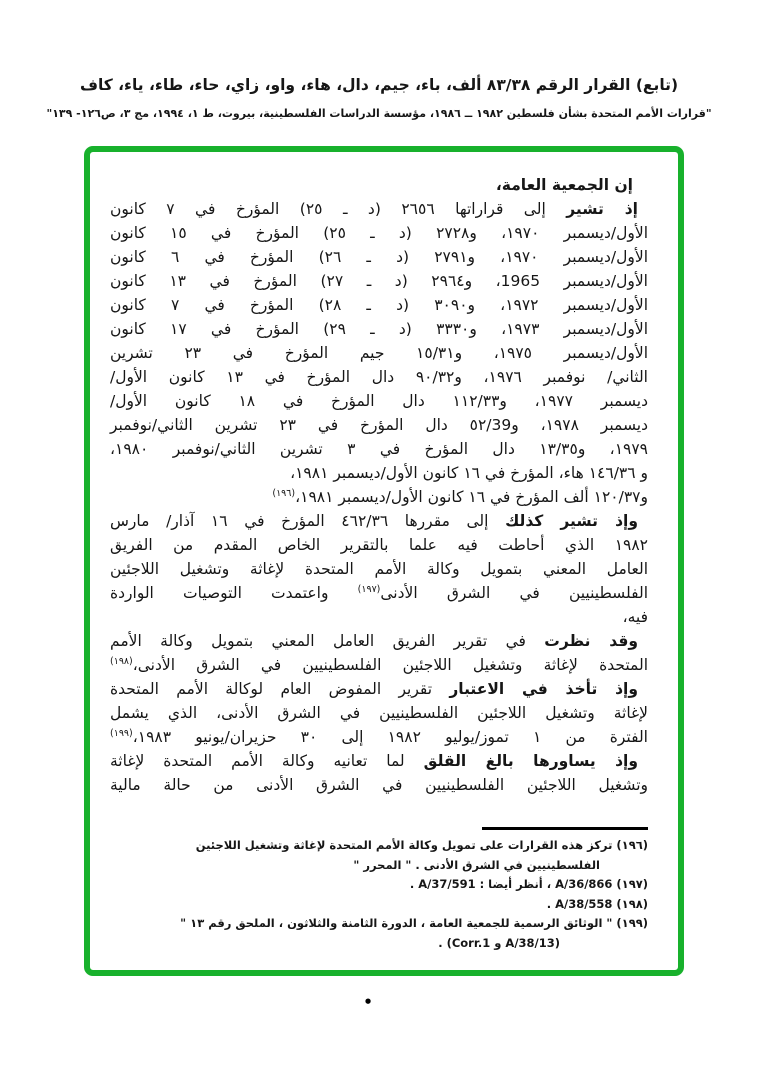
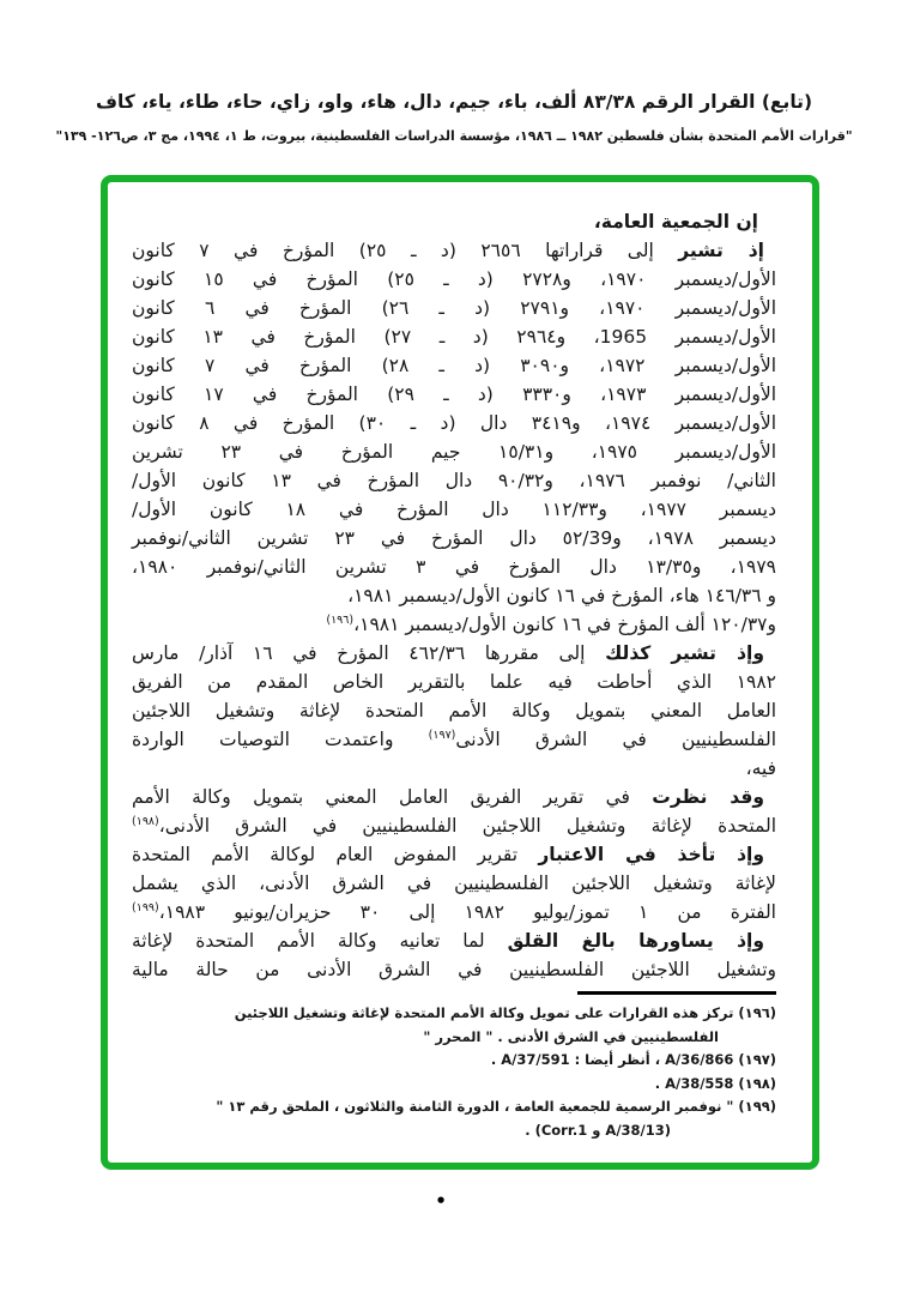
  (تابع) القرار الرقم ٨٣/٣٨ ألف، باء، جيم، دال، هاء، واو، زاي، حاء، طاء، ياء، كاف
  "قرارات الأمم المتحدة بشأن فلسطين ١٩٨٢ ــ ١٩٨٦، مؤسسة الدراسات الفلسطينية، بيروت، ط ١، ١٩٩٤، مج ٣، ص١٢٦- ١٣٩"
  إن الجمعية العامة،
  إذ تشير إلى قراراتها ٢٦٥٦ (د ـ ٢٥) المؤرخ في ٧ كانون
  الأول/ديسمبر ١٩٧٠، و٢٧٢٨ (د ـ ٢٥) المؤرخ في ١٥ كانون
  الأول/ديسمبر ١٩٧٠، و٢٧٩١ (د ـ ٢٦) المؤرخ في ٦ كانون
  الأول/ديسمبر 1965، و٢٩٦٤ (د ـ ٢٧) المؤرخ في ١٣ كانون
  الأول/ديسمبر ١٩٧٢، و٣٠٩٠ (د ـ ٢٨) المؤرخ في ٧ كانون
  الأول/ديسمبر ١٩٧٣، و٣٣٣٠ (د ـ ٢٩) المؤرخ في ١٧ كانون
+ الأول/ديسمبر ١٩٧٤، و٣٤١٩ دال (د ـ ٣٠) المؤرخ في ٨ كانون
  الأول/ديسمبر ١٩٧٥، و١٥/٣١ جيم المؤرخ في ٢٣ تشرين
  الثاني/ نوفمبر ١٩٧٦، و٩٠/٣٢ دال المؤرخ في ١٣ كانون الأول/
  ديسمبر ١٩٧٧، و١١٢/٣٣ دال المؤرخ في ١٨ كانون الأول/
  ديسمبر ١٩٧٨، و٥٢/39 دال المؤرخ في ٢٣ تشرين الثاني/نوفمبر
  ١٩٧٩، و١٣/٣٥ دال المؤرخ في ٣ تشرين الثاني/نوفمبر ١٩٨٠،
  و ١٤٦/٣٦ هاء، المؤرخ في ١٦ كانون الأول/ديسمبر ١٩٨١،
  و١٢٠/٣٧ ألف المؤرخ في ١٦ كانون الأول/ديسمبر ١٩٨١،(١٩٦)
  وإذ تشير كذلك إلى مقررها ٤٦٢/٣٦ المؤرخ في ١٦ آذار/ مارس
  ١٩٨٢ الذي أحاطت فيه علما بالتقرير الخاص المقدم من الفريق
  العامل المعني بتمويل وكالة الأمم المتحدة لإغاثة وتشغيل اللاجئين
  الفلسطينيين في الشرق الأدنى(١٩٧) واعتمدت التوصيات الواردة
  فيه،
  وقد نظرت في تقرير الفريق العامل المعني بتمويل وكالة الأمم
  المتحدة لإغاثة وتشغيل اللاجئين الفلسطينيين في الشرق الأدنى،(١٩٨)
  وإذ تأخذ في الاعتبار تقرير المفوض العام لوكالة الأمم المتحدة
  لإغاثة وتشغيل اللاجئين الفلسطينيين في الشرق الأدنى، الذي يشمل
  الفترة من ١ تموز/يوليو ١٩٨٢ إلى ٣٠ حزيران/يونيو ١٩٨٣،(١٩٩)
  وإذ يساورها بالغ القلق لما تعانيه وكالة الأمم المتحدة لإغاثة
  وتشغيل اللاجئين الفلسطينيين في الشرق الأدنى من حالة مالية
  (١٩٦) تركز هذه القرارات على تمويل وكالة الأمم المتحدة لإغاثة وتشغيل اللاجئين
  الفلسطينيين في الشرق الأدنى . " المحرر "
  (١٩٧) A/36/866 ، أنظر أيضا : A/37/591 .
  (١٩٨) A/38/558 .
- (١٩٩) " الوثائق الرسمية للجمعية العامة ، الدورة الثامنة والثلاثون ، الملحق رقم ١٣ "
+ (١٩٩) " نوفمبر الرسمية للجمعية العامة ، الدورة الثامنة والثلاثون ، الملحق رقم ١٣ "
  (A/38/13 و Corr.1) .
  •
